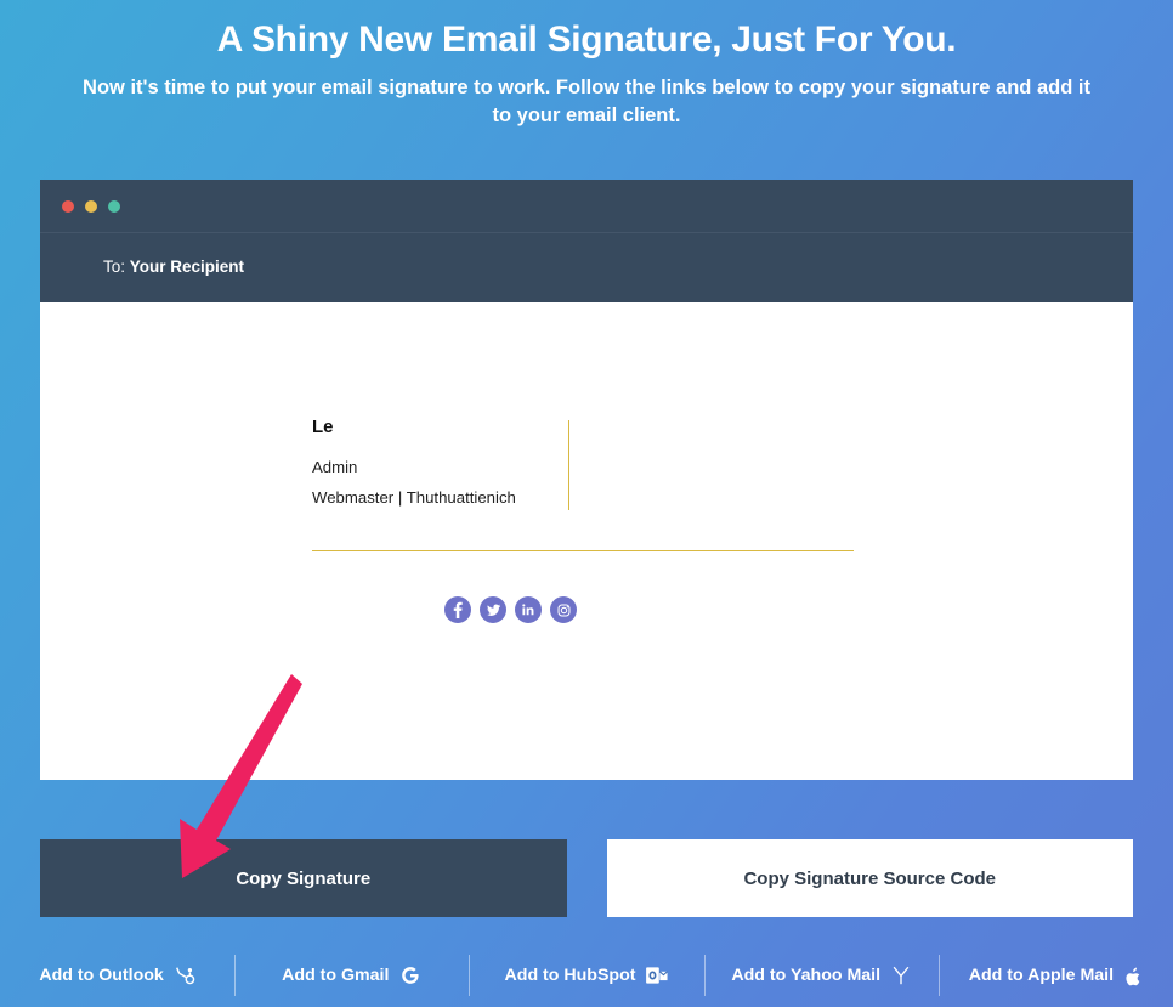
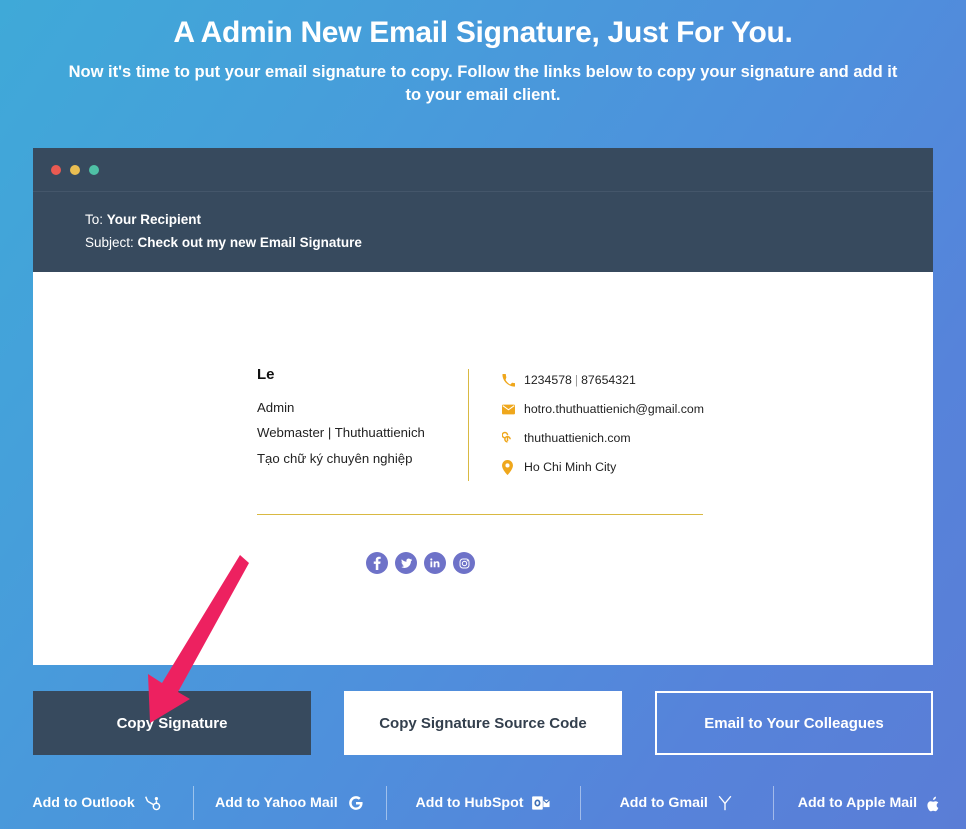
- A Shiny New Email Signature, Just For You.
+ A Admin New Email Signature, Just For You.
- Now it's time to put your email signature to work. Follow the links below to copy your signature and add it to your email client.
+ Now it's time to put your email signature to copy. Follow the links below to copy your signature and add it to your email client.
  To: Your Recipient
+ Subject: Check out my new Email Signature
  Le
  Admin
  Webmaster | Thuthuattienich
+ Tạo chữ ký chuyên nghiệp
+ 1234578 | 87654321
+ hotro.thuthuattienich@gmail.com
+ thuthuattienich.com
+ Ho Chi Minh City
  Copy Signature
  Copy Signature Source Code
+ Email to Your Colleagues
  Add to Outlook
- Add to Gmail
+ Add to Yahoo Mail
  Add to HubSpot
- Add to Yahoo Mail
+ Add to Gmail
  Add to Apple Mail
